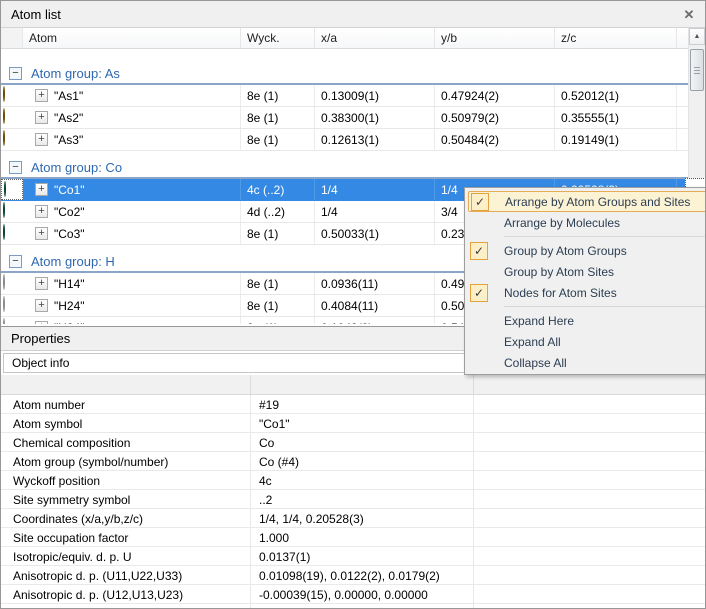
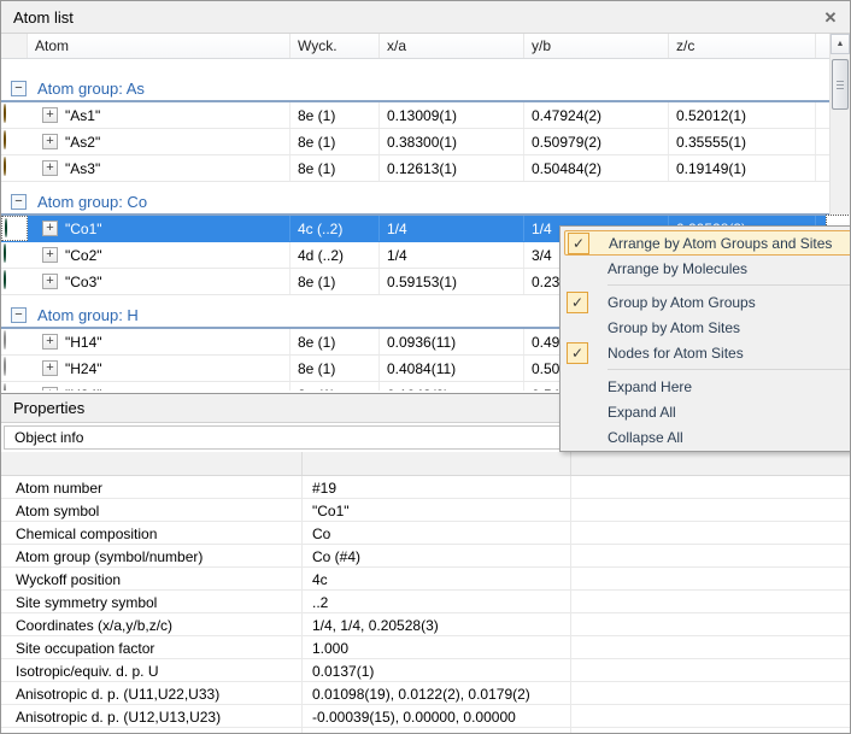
  Atom list
  ✕
  Atom
  Wyck.
  x/a
  y/b
  z/c
  −
  Atom group: As
  +
  "As1"
  8e (1)
  0.13009(1)
  0.47924(2)
  0.52012(1)
  +
  "As2"
  8e (1)
  0.38300(1)
  0.50979(2)
  0.35555(1)
  +
  "As3"
  8e (1)
  0.12613(1)
  0.50484(2)
  0.19149(1)
  −
  Atom group: Co
  +
  "Co1"
  4c (..2)
  1/4
  1/4
  +
  "Co2"
  4d (..2)
  1/4
  3/4
  +
  "Co3"
  8e (1)
- 0.50033(1)
+ 0.59153(1)
  0.23
  −
  Atom group: H
  +
  "H14"
  8e (1)
  0.0936(11)
  0.49
  +
  "H24"
  8e (1)
  0.4084(11)
  0.50
  Properties
  Object info
  Atom number
  #19
  Atom symbol
  "Co1"
  Chemical composition
  Co
  Atom group (symbol/number)
  Co (#4)
  Wyckoff position
  4c
  Site symmetry symbol
  ..2
  Coordinates (x/a,y/b,z/c)
  1/4, 1/4, 0.20528(3)
  Site occupation factor
  1.000
  Isotropic/equiv. d. p. U
  0.0137(1)
  Anisotropic d. p. (U11,U22,U33)
  0.01098(19), 0.0122(2), 0.0179(2)
  Anisotropic d. p. (U12,U13,U23)
  -0.00039(15), 0.00000, 0.00000
  ✓
  Arrange by Atom Groups and Sites
  Arrange by Molecules
  ✓
  Group by Atom Groups
  Group by Atom Sites
  ✓
  Nodes for Atom Sites
  Expand Here
  Expand All
  Collapse All
